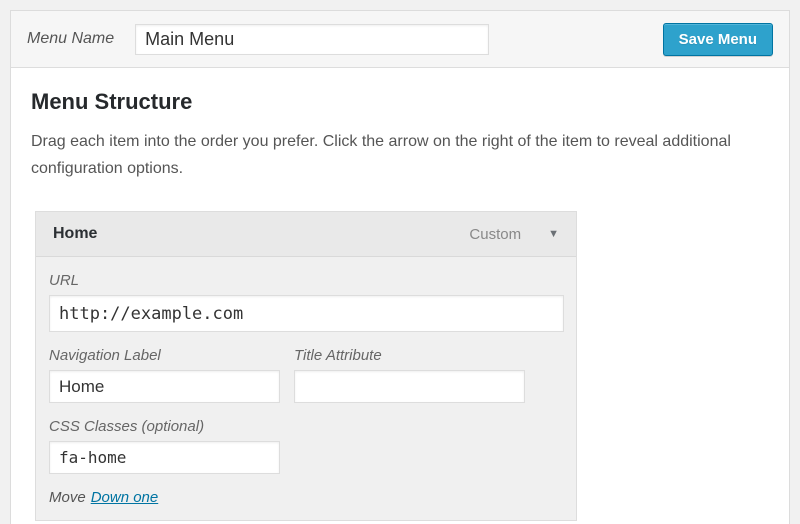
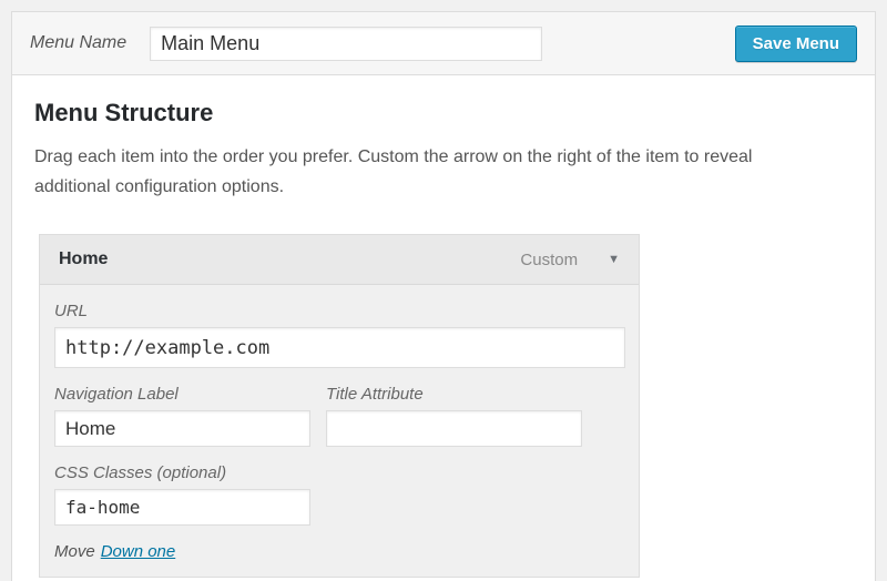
  Menu Name
  Main Menu
  Save Menu
  Menu Structure
- Drag each item into the order you prefer. Click the arrow on the right of the item to reveal additional configuration options.
+ Drag each item into the order you prefer. Custom the arrow on the right of the item to reveal additional configuration options.
  Home
  Custom
  ▼
  URL
  http://example.com
  Navigation Label
  Home
  Title Attribute
  CSS Classes (optional)
  fa-home
  Move Down one
